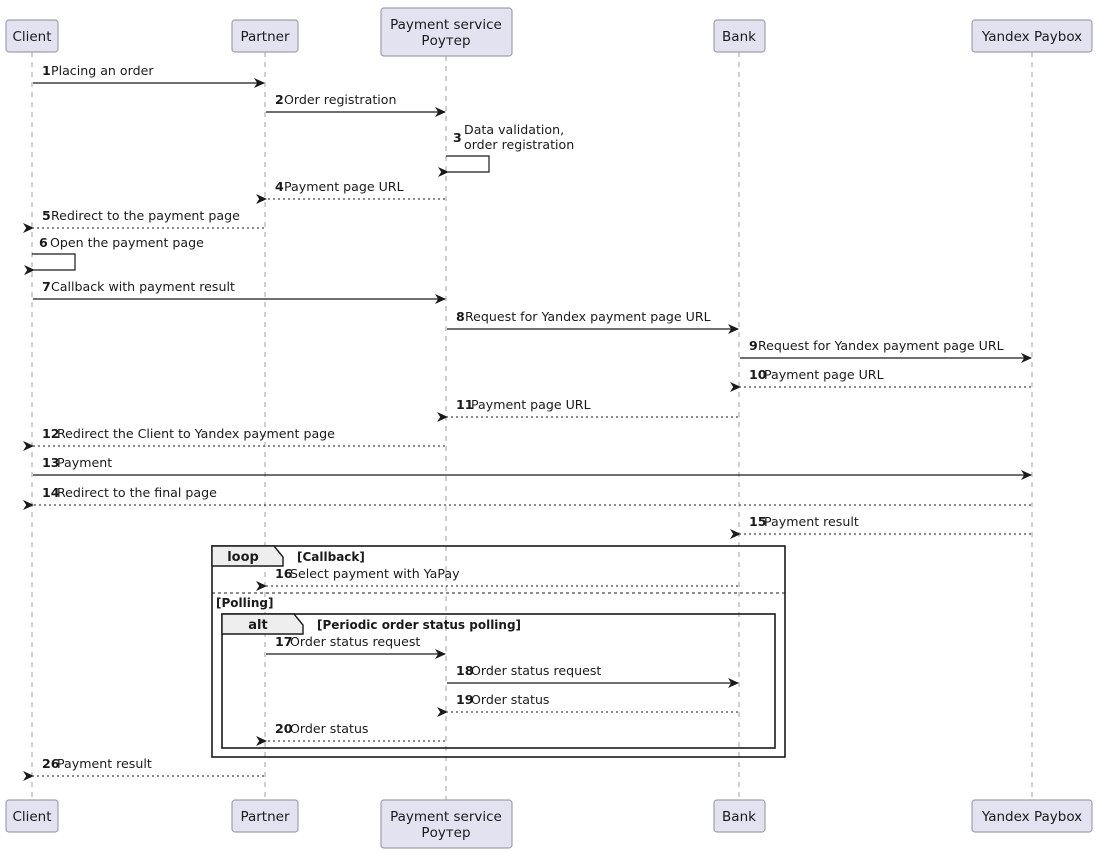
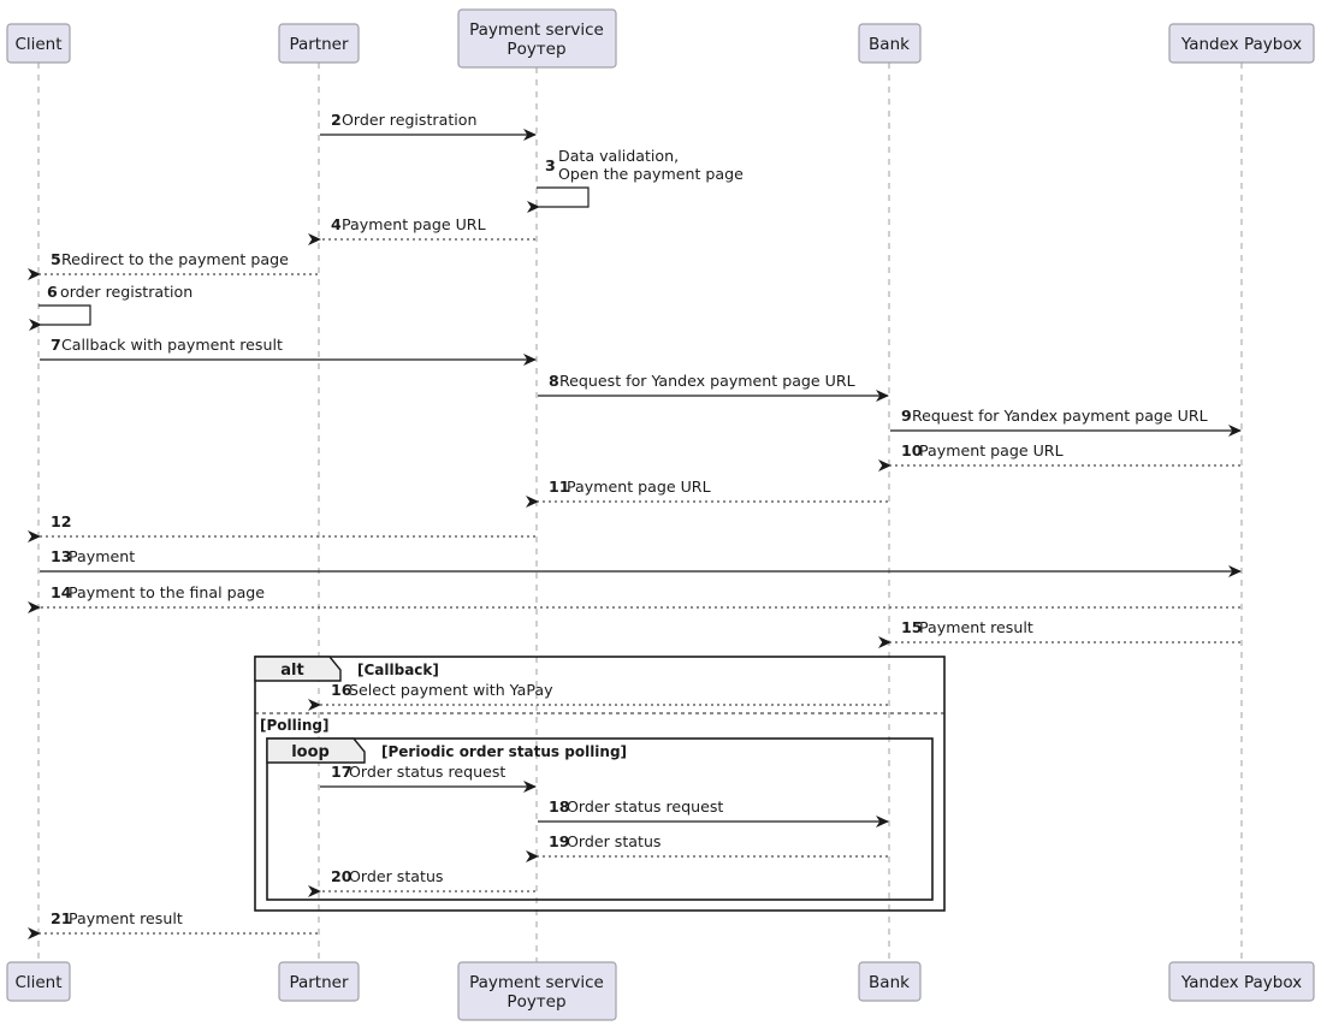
- loop
+ alt
  [Callback]
  [Polling]
- alt
+ loop
  [Periodic order status polling]
- 1
- Placing an order
  2
  Order registration
  3
  Data validation,
- order registration
+ Open the payment page
  4
  Payment page URL
  5
  Redirect to the payment page
  6
- Open the payment page
+ order registration
  7
  Callback with payment result
  8
  Request for Yandex payment page URL
  9
  Request for Yandex payment page URL
  10
  Payment page URL
  11
  Payment page URL
  12
- Redirect the Client to Yandex payment page
  13
  Payment
  14
- Redirect to the final page
+ Payment to the final page
  15
  Payment result
  16
  Select payment with YaPay
  17
  Order status request
  18
  Order status request
  19
  Order status
  20
  Order status
- 26
+ 21
  Payment result
  Client
  Client
  Partner
  Partner
  Payment service
  Роутер
  Payment service
  Роутер
  Bank
  Bank
  Yandex Paybox
  Yandex Paybox
